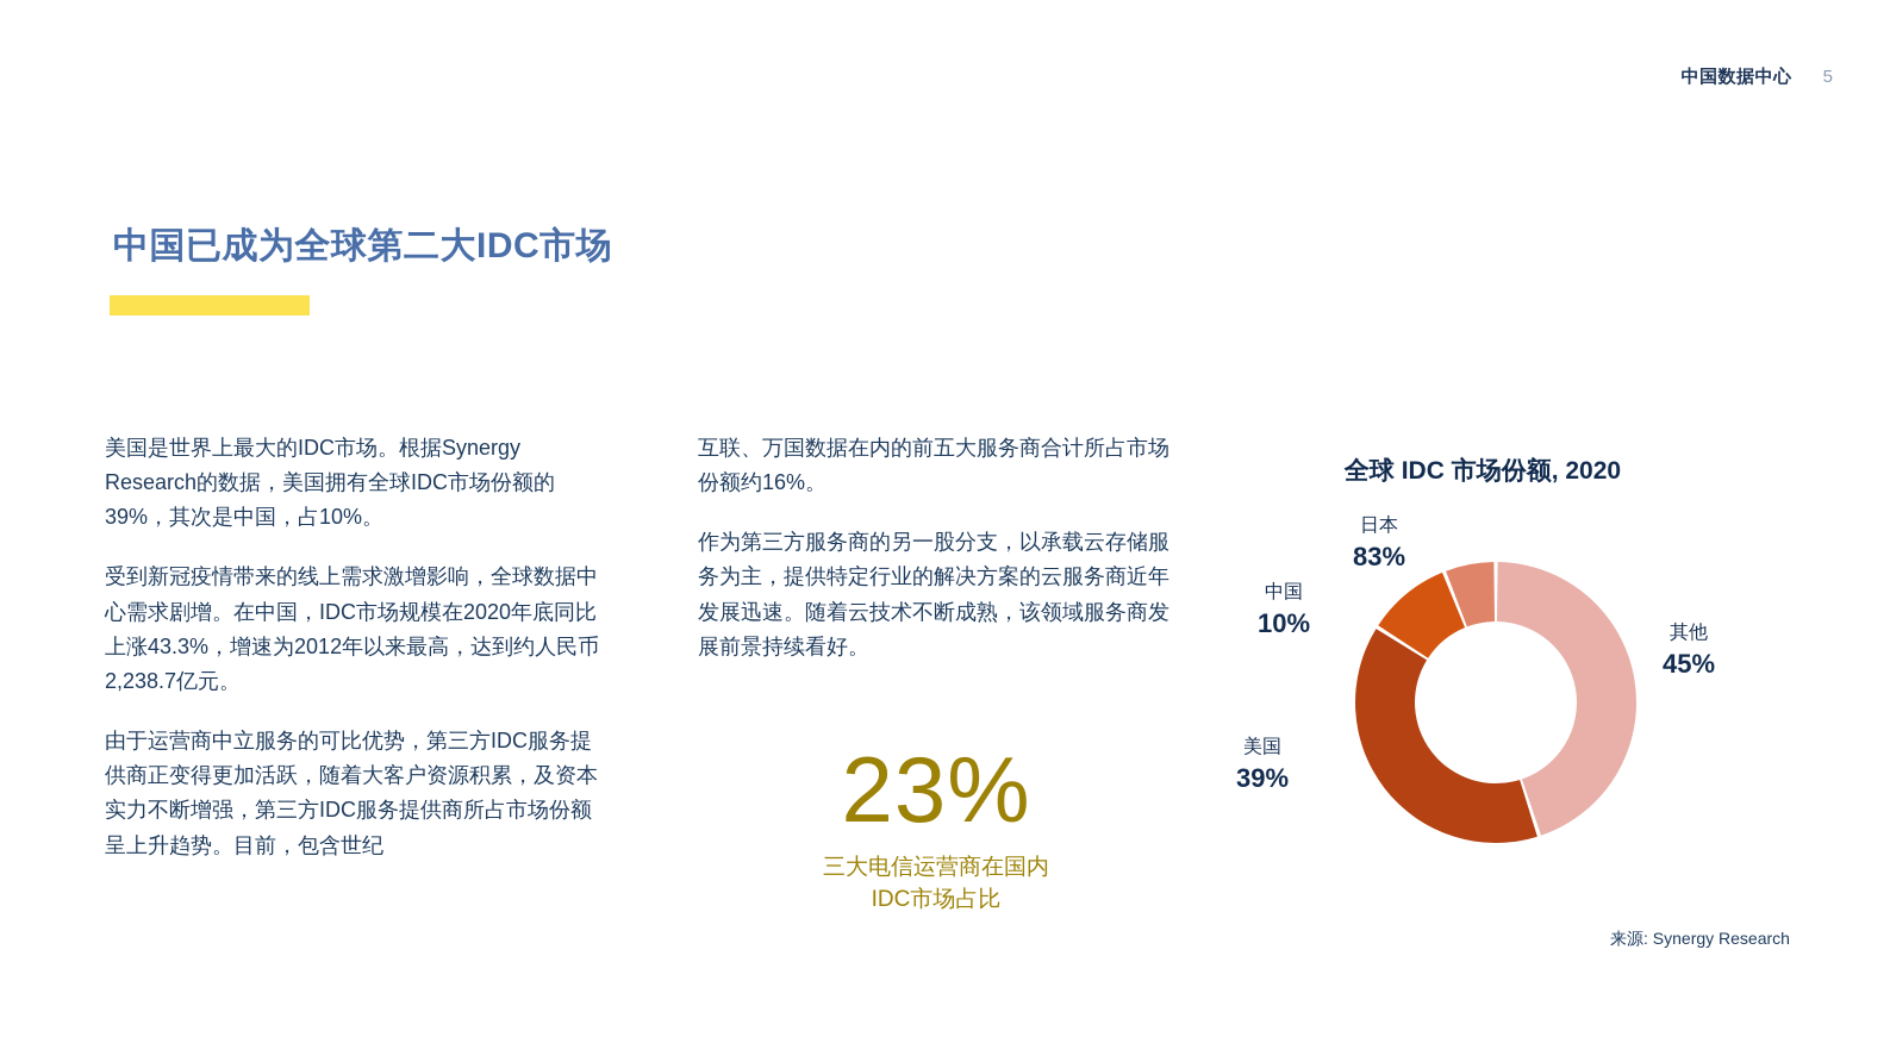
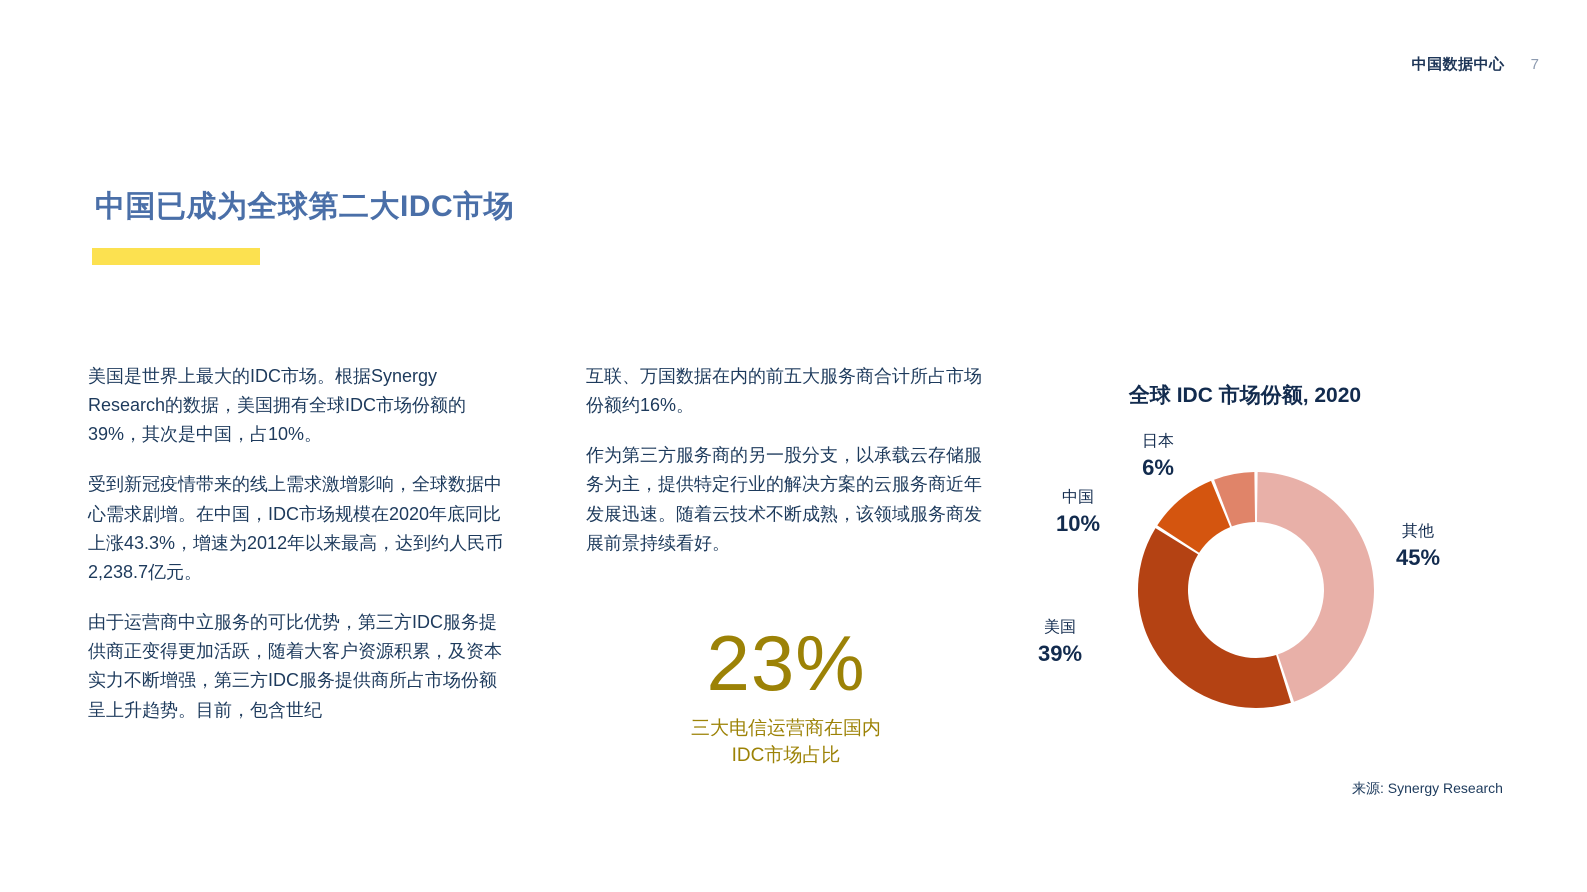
  中国数据中心
- 5
+ 7
  中国已成为全球第二大IDC市场
  美国是世界上最大的IDC市场。根据Synergy Research的数据，美国拥有全球IDC市场份额的39%，其次是中国，占10%。
  受到新冠疫情带来的线上需求激增影响，全球数据中心需求剧增。在中国，IDC市场规模在2020年底同比上涨43.3%，增速为2012年以来最高，达到约人民币2,238.7亿元。
  由于运营商中立服务的可比优势，第三方IDC服务提供商正变得更加活跃，随着大客户资源积累，及资本实力不断增强，第三方IDC服务提供商所占市场份额呈上升趋势。目前，包含世纪
  互联、万国数据在内的前五大服务商合计所占市场份额约16%。
  作为第三方服务商的另一股分支，以承载云存储服务为主，提供特定行业的解决方案的云服务商近年发展迅速。随着云技术不断成熟，该领域服务商发展前景持续看好。
  23%
  三大电信运营商在国内
  IDC市场占比
  全球 IDC 市场份额, 2020
  日本
- 83%
+ 6%
  中国
  10%
  美国
  39%
  其他
  45%
  来源: Synergy Research
